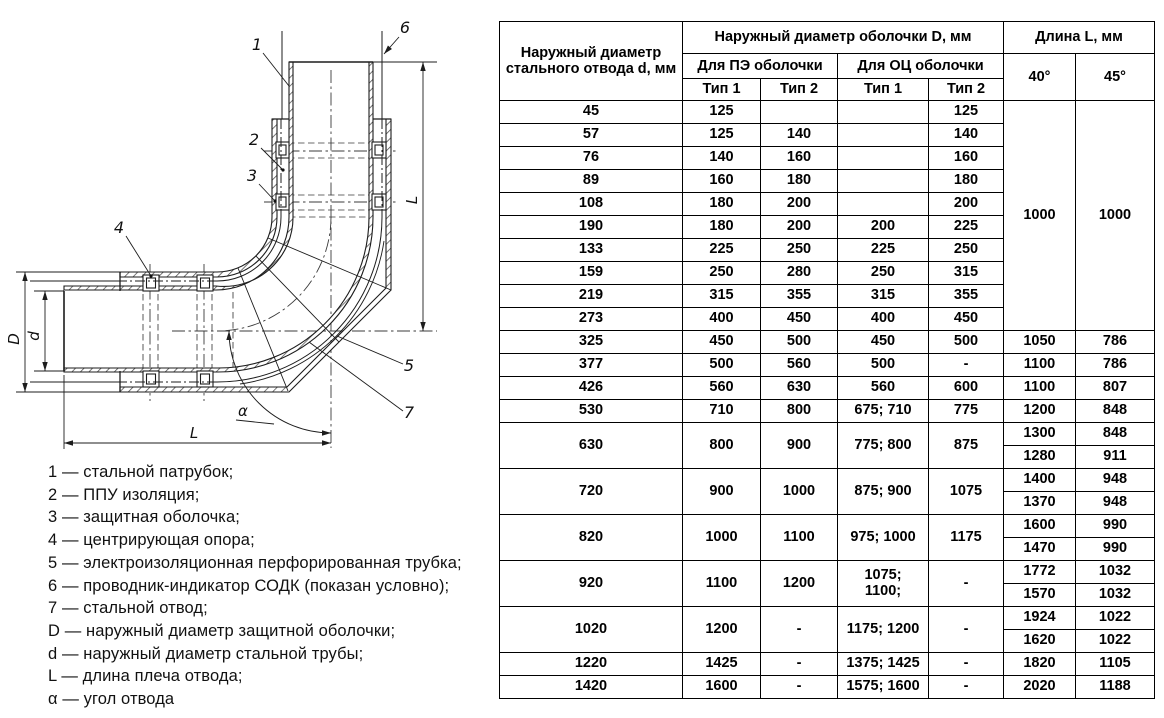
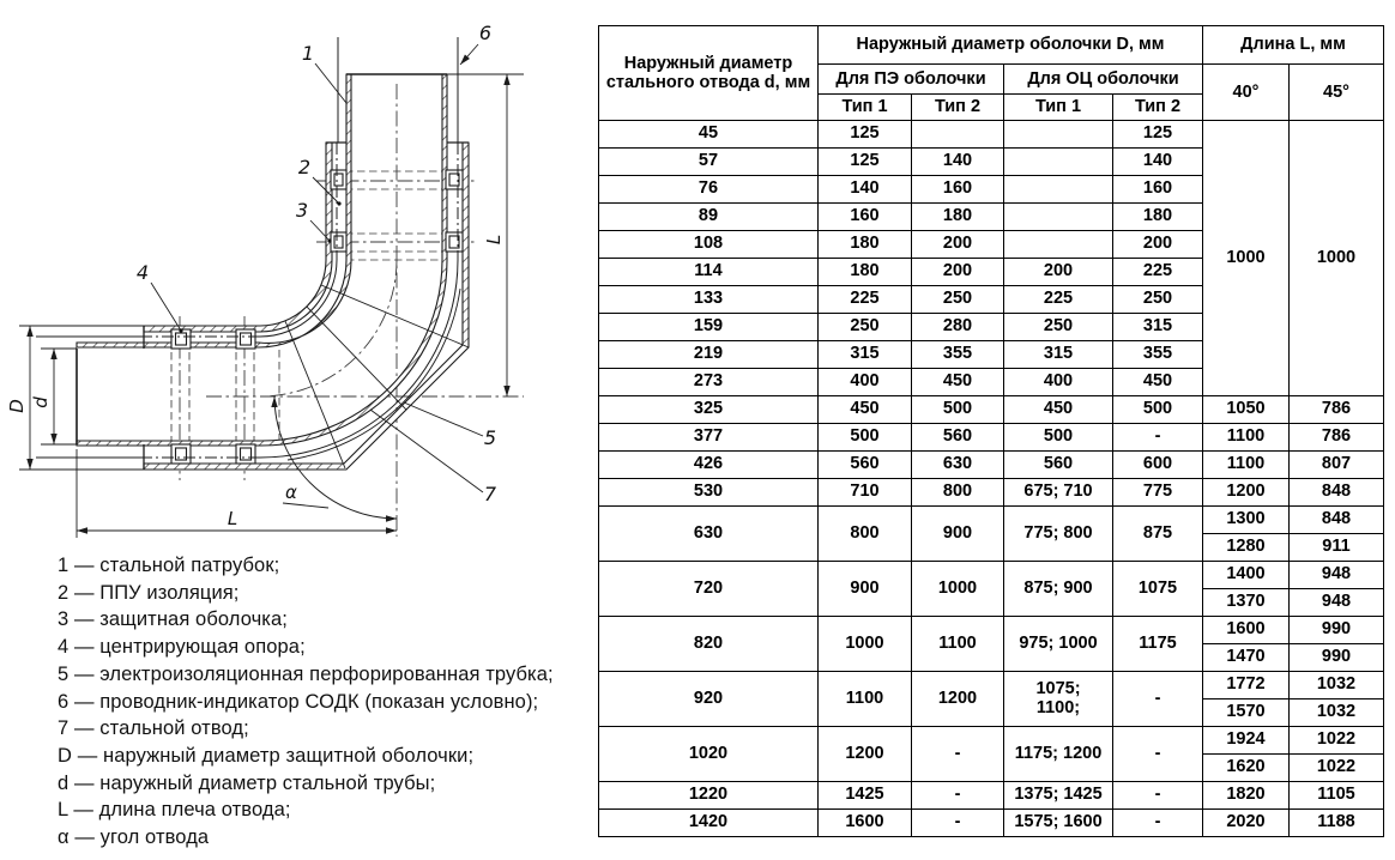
  1
  2
  3
  4
  5
  6
  7
  L
  α
  1 — стальной патрубок;
  2 — ППУ изоляция;
  3 — защитная оболочка;
  4 — центрирующая опора;
  5 — электроизоляционная перфорированная трубка;
  6 — проводник-индикатор СОДК (показан условно);
  7 — стальной отвод;
  D — наружный диаметр защитной оболочки;
  d — наружный диаметр стальной трубы;
  L — длина плеча отвода;
  α — угол отвода
  Наружный диаметр стального отвода d, мм	Наружный диаметр оболочки D, мм	Длина L, мм
  Для ПЭ оболочки	Для ОЦ оболочки	40°	45°
  Тип 1	Тип 2	Тип 1	Тип 2
  45	125			125	1000	1000
  57	125	140		140
  76	140	160		160
  89	160	180		180
  108	180	200		200
- 190	180	200	200	225
+ 114	180	200	200	225
  133	225	250	225	250
  159	250	280	250	315
  219	315	355	315	355
  273	400	450	400	450
  325	450	500	450	500	1050	786
  377	500	560	500	-	1100	786
  426	560	630	560	600	1100	807
  530	710	800	675; 710	775	1200	848
  630	800	900	775; 800	875	1300	848
  1280	911
  720	900	1000	875; 900	1075	1400	948
  1370	948
  820	1000	1100	975; 1000	1175	1600	990
  1470	990
  920	1100	1200	1075; 1100;	-	1772	1032
  1570	1032
  1020	1200	-	1175; 1200	-	1924	1022
  1620	1022
  1220	1425	-	1375; 1425	-	1820	1105
  1420	1600	-	1575; 1600	-	2020	1188
